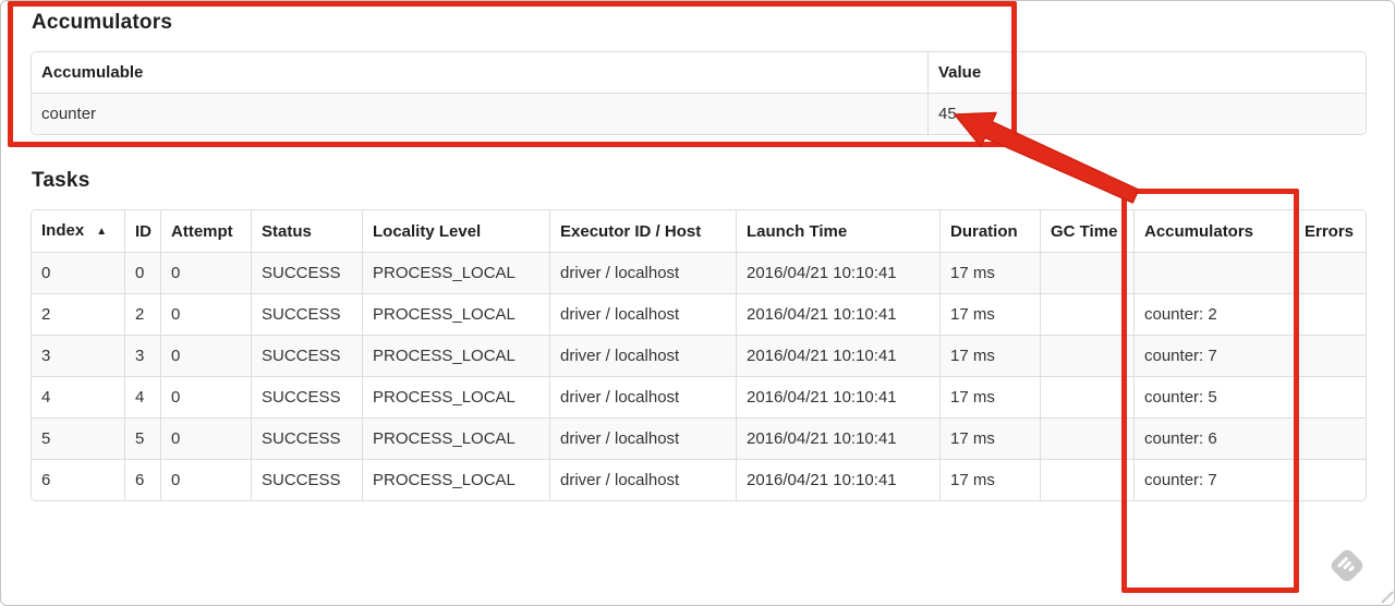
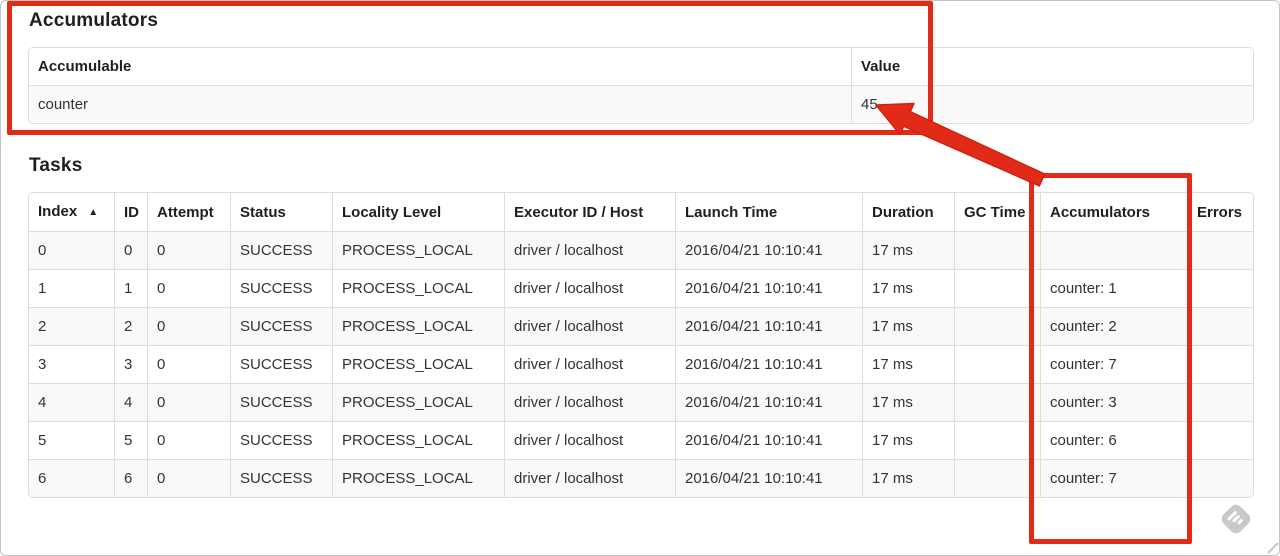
  Accumulators
  Accumulable	Value
  counter	45
  Tasks
  Index ▲	ID	Attempt	Status	Locality Level	Executor ID / Host	Launch Time	Duration	GC Time	Accumulators	Errors
  0	0	0	SUCCESS	PROCESS_LOCAL	driver / localhost	2016/04/21 10:10:41	17 ms
+ 1	1	0	SUCCESS	PROCESS_LOCAL	driver / localhost	2016/04/21 10:10:41	17 ms		counter: 1
  2	2	0	SUCCESS	PROCESS_LOCAL	driver / localhost	2016/04/21 10:10:41	17 ms		counter: 2
  3	3	0	SUCCESS	PROCESS_LOCAL	driver / localhost	2016/04/21 10:10:41	17 ms		counter: 7
- 4	4	0	SUCCESS	PROCESS_LOCAL	driver / localhost	2016/04/21 10:10:41	17 ms		counter: 5
+ 4	4	0	SUCCESS	PROCESS_LOCAL	driver / localhost	2016/04/21 10:10:41	17 ms		counter: 3
  5	5	0	SUCCESS	PROCESS_LOCAL	driver / localhost	2016/04/21 10:10:41	17 ms		counter: 6
  6	6	0	SUCCESS	PROCESS_LOCAL	driver / localhost	2016/04/21 10:10:41	17 ms		counter: 7
